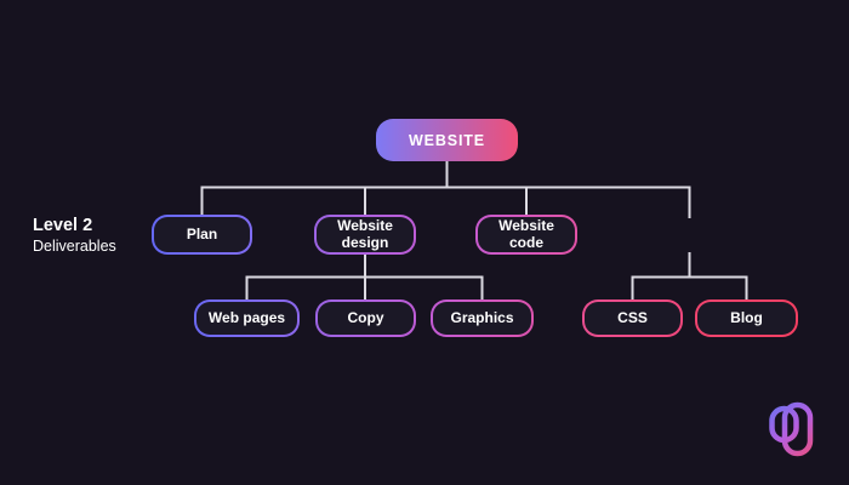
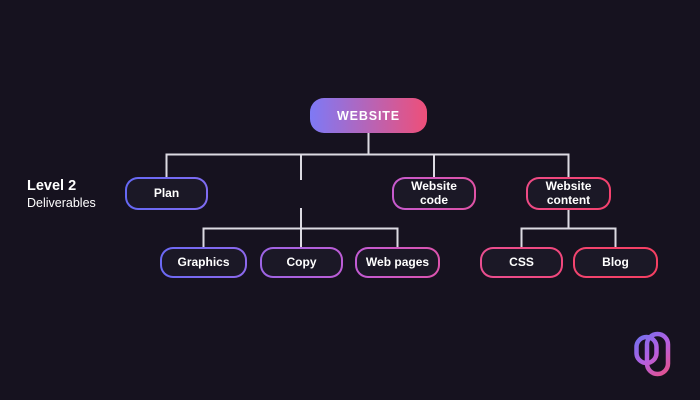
  Level 2
  Deliverables
  WEBSITE
  Plan
- Website design
  Website code
+ Website content
- Web pages
+ Graphics
  Copy
- Graphics
+ Web pages
  CSS
  Blog
